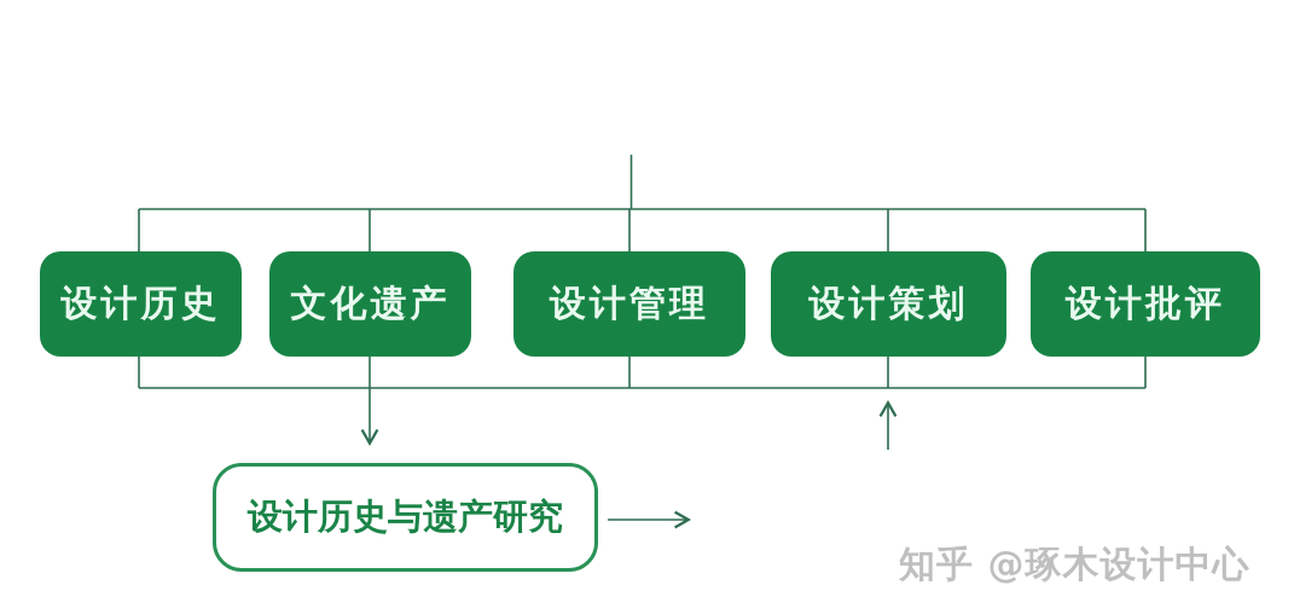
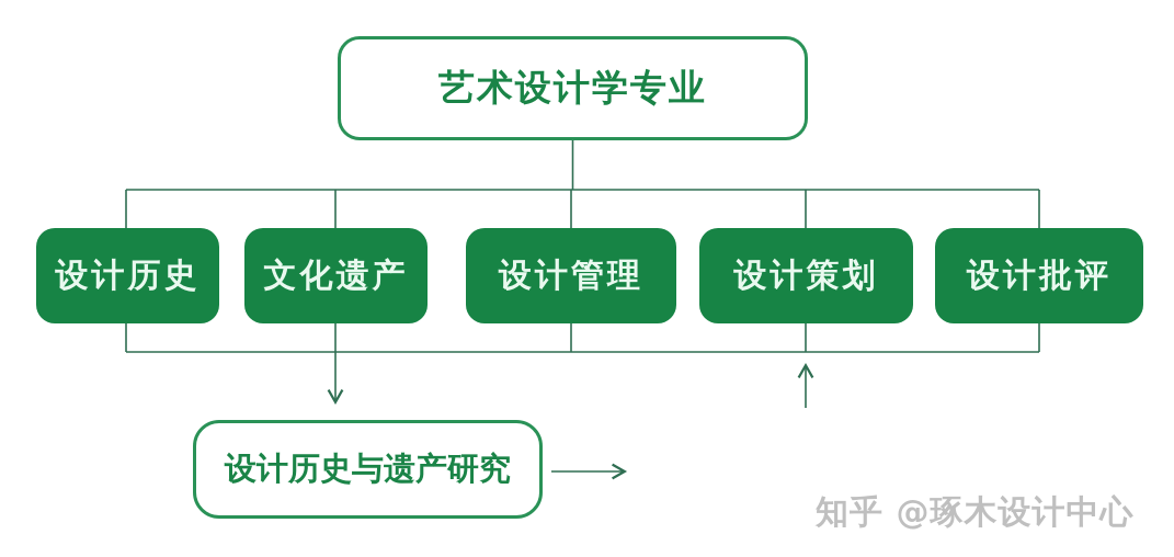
+ 艺术设计学专业
  设计历史
  文化遗产
  设计管理
  设计策划
  设计批评
  设计历史与遗产研究
  知乎 @琢木设计中心
